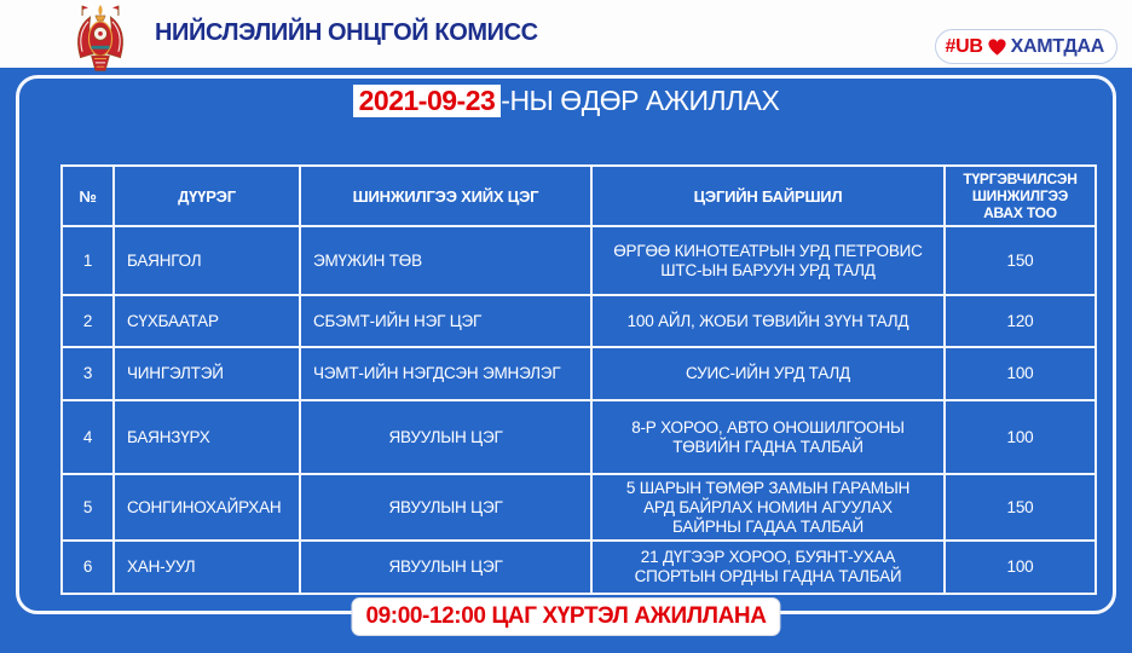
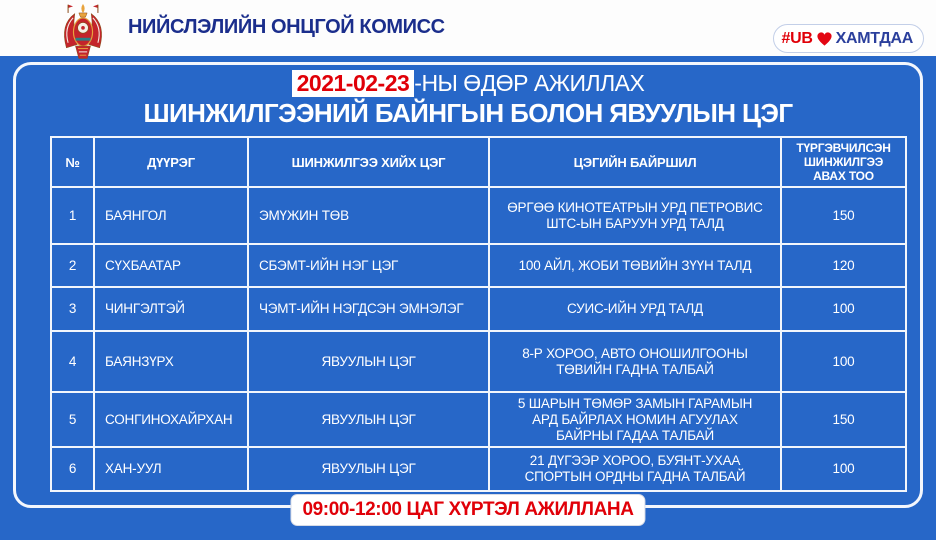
  НИЙСЛЭЛИЙН ОНЦГОЙ КОМИСС
  #UB
  ХАМТДАА
- 2021-09-23 -НЫ ӨДӨР АЖИЛЛАХ
+ 2021-02-23 -НЫ ӨДӨР АЖИЛЛАХ
+ ШИНЖИЛГЭЭНИЙ БАЙНГЫН БОЛОН ЯВУУЛЫН ЦЭГ
  №	ДҮҮРЭГ	ШИНЖИЛГЭЭ ХИЙХ ЦЭГ	ЦЭГИЙН БАЙРШИЛ	ТҮРГЭВЧИЛСЭН ШИНЖИЛГЭЭ АВАХ ТОО
  1	БАЯНГОЛ	ЭМҮЖИН ТӨВ	ӨРГӨӨ КИНОТЕАТРЫН УРД ПЕТРОВИС ШТС-ЫН БАРУУН УРД ТАЛД	150
  2	СҮХБААТАР	СБЭМТ-ИЙН НЭГ ЦЭГ	100 АЙЛ, ЖОБИ ТӨВИЙН ЗҮҮН ТАЛД	120
  3	ЧИНГЭЛТЭЙ	ЧЭМТ-ИЙН НЭГДСЭН ЭМНЭЛЭГ	СУИС-ИЙН УРД ТАЛД	100
  4	БАЯНЗҮРХ	ЯВУУЛЫН ЦЭГ	8-Р ХОРОО, АВТО ОНОШИЛГООНЫ ТӨВИЙН ГАДНА ТАЛБАЙ	100
  5	СОНГИНОХАЙРХАН	ЯВУУЛЫН ЦЭГ	5 ШАРЫН ТӨМӨР ЗАМЫН ГАРАМЫН АРД БАЙРЛАХ НОМИН АГУУЛАХ БАЙРНЫ ГАДАА ТАЛБАЙ	150
  6	ХАН-УУЛ	ЯВУУЛЫН ЦЭГ	21 ДҮГЭЭР ХОРОО, БУЯНТ-УХАА СПОРТЫН ОРДНЫ ГАДНА ТАЛБАЙ	100
  09:00-12:00 ЦАГ ХҮРТЭЛ АЖИЛЛАНА
